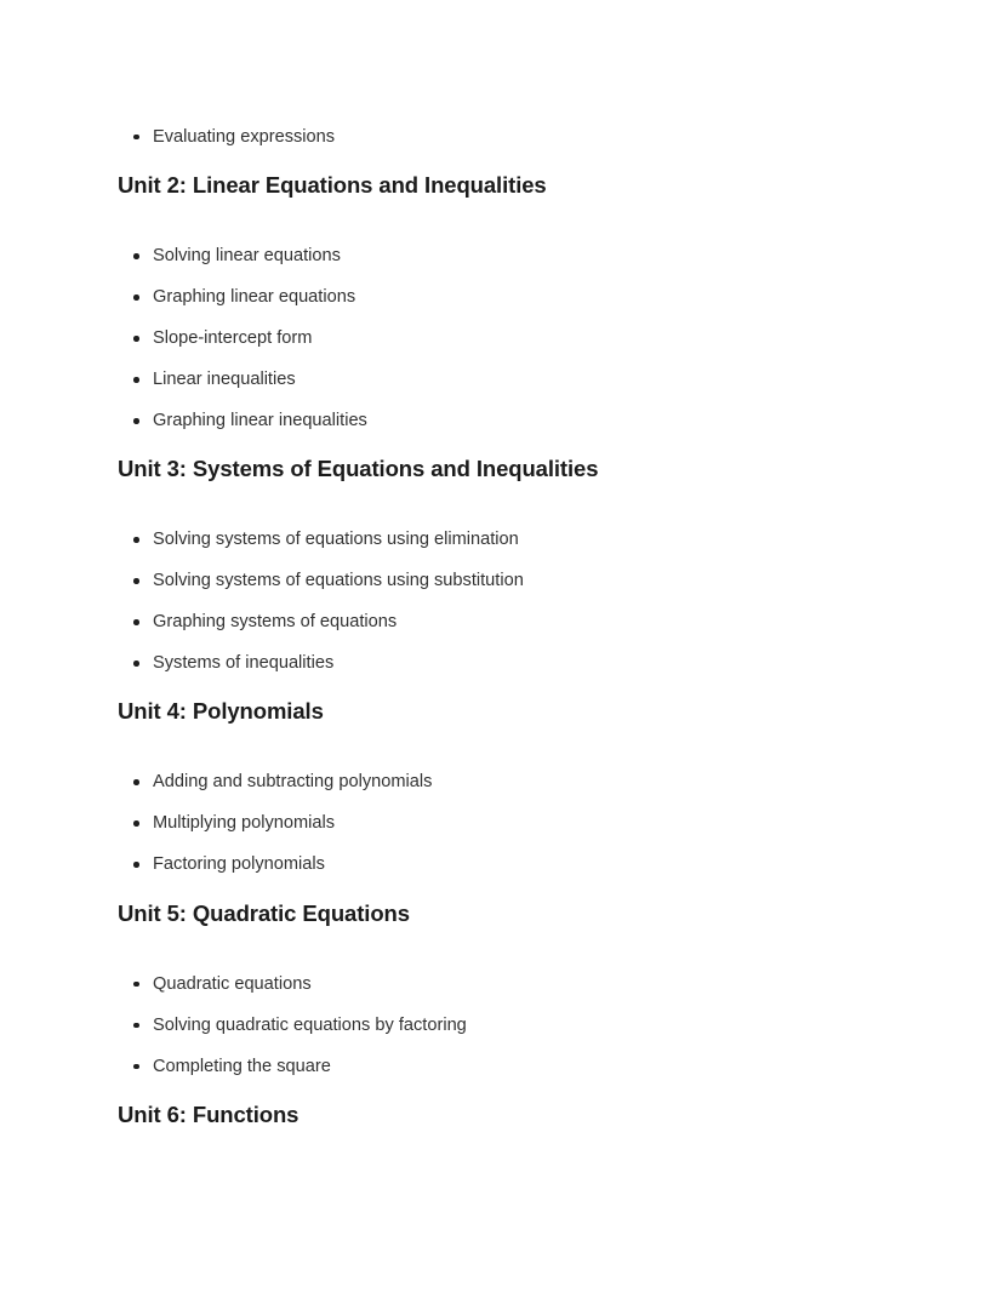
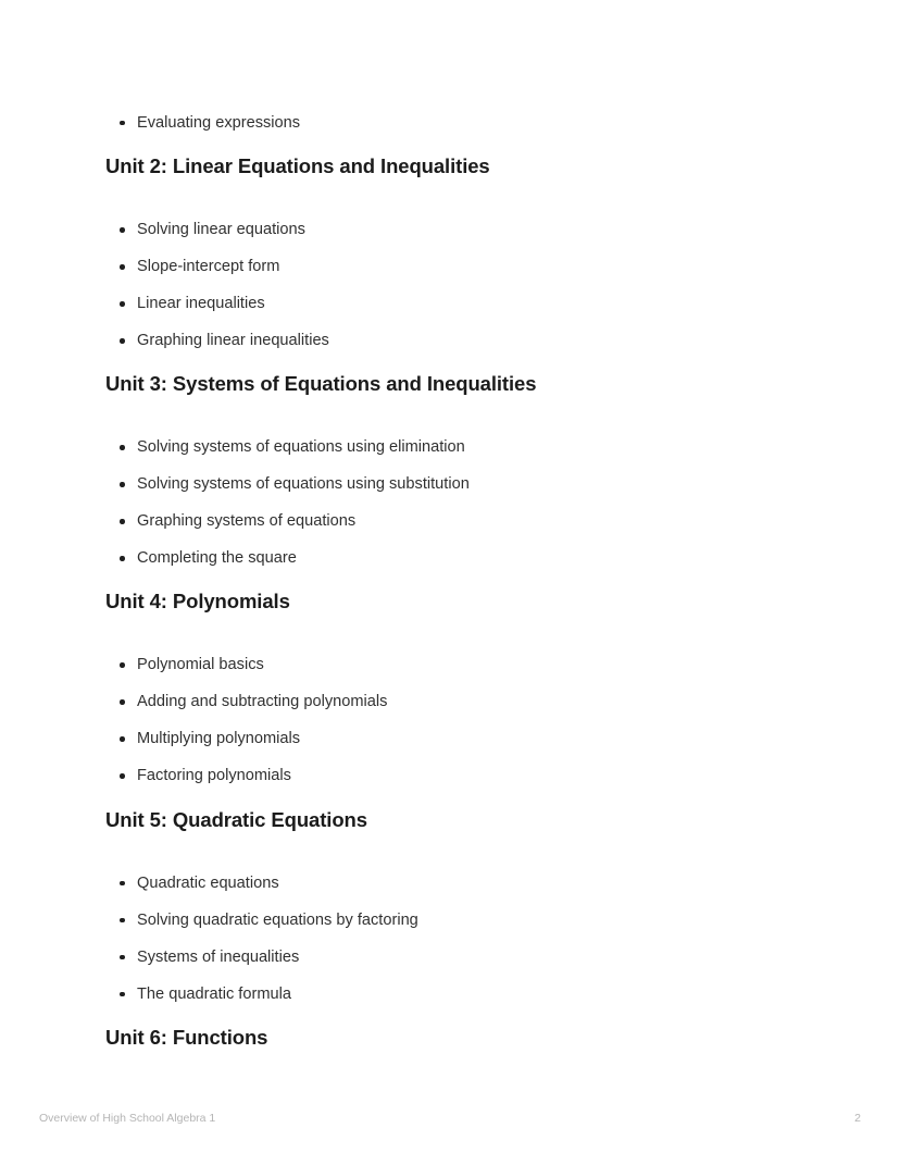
  Evaluating expressions
  Unit 2: Linear Equations and Inequalities
  Solving linear equations
- Graphing linear equations
  Slope-intercept form
  Linear inequalities
  Graphing linear inequalities
  Unit 3: Systems of Equations and Inequalities
  Solving systems of equations using elimination
  Solving systems of equations using substitution
  Graphing systems of equations
- Systems of inequalities
+ Completing the square
  Unit 4: Polynomials
+ Polynomial basics
  Adding and subtracting polynomials
  Multiplying polynomials
  Factoring polynomials
  Unit 5: Quadratic Equations
  Quadratic equations
  Solving quadratic equations by factoring
- Completing the square
+ Systems of inequalities
+ The quadratic formula
  Unit 6: Functions
+ Overview of High School Algebra 1
+ 2
